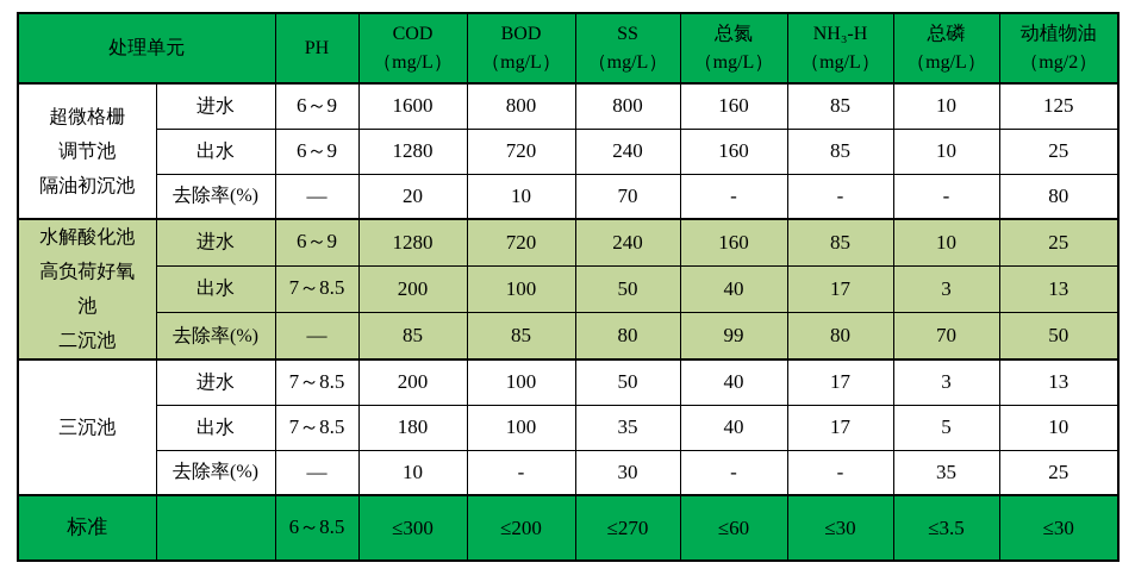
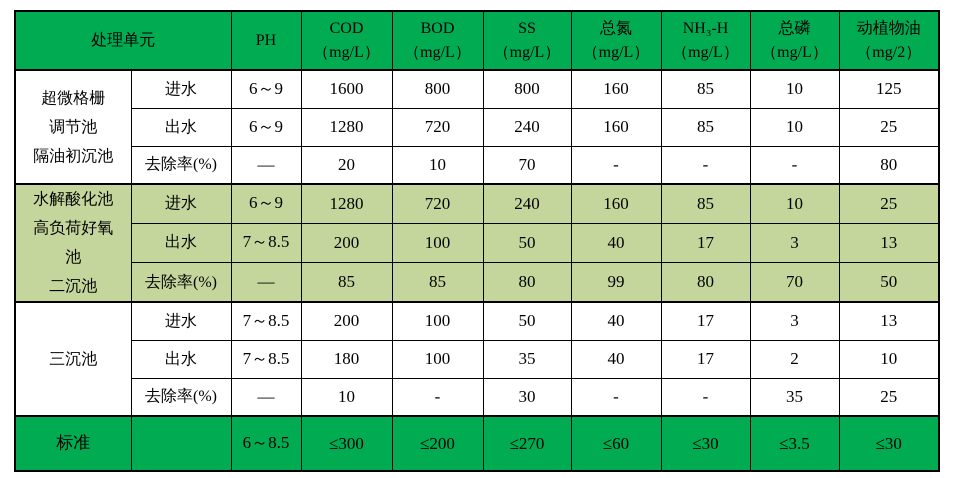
  处理单元	PH	COD （mg/L）	BOD （mg/L）	SS （mg/L）	总氮 （mg/L）	NH₃-H （mg/L）	总磷 （mg/L）	动植物油 （mg/2）
  超微格栅 调节池 隔油初沉池	进水	6～9	1600	800	800	160	85	10	125
  出水	6～9	1280	720	240	160	85	10	25
  去除率(%)	—	20	10	70	-	-	-	80
  水解酸化池 高负荷好氧 池 二沉池	进水	6～9	1280	720	240	160	85	10	25
  出水	7～8.5	200	100	50	40	17	3	13
  去除率(%)	—	85	85	80	99	80	70	50
  三沉池	进水	7～8.5	200	100	50	40	17	3	13
- 出水	7～8.5	180	100	35	40	17	5	10
+ 出水	7～8.5	180	100	35	40	17	2	10
  去除率(%)	—	10	-	30	-	-	35	25
  标准		6～8.5	≤300	≤200	≤270	≤60	≤30	≤3.5	≤30
